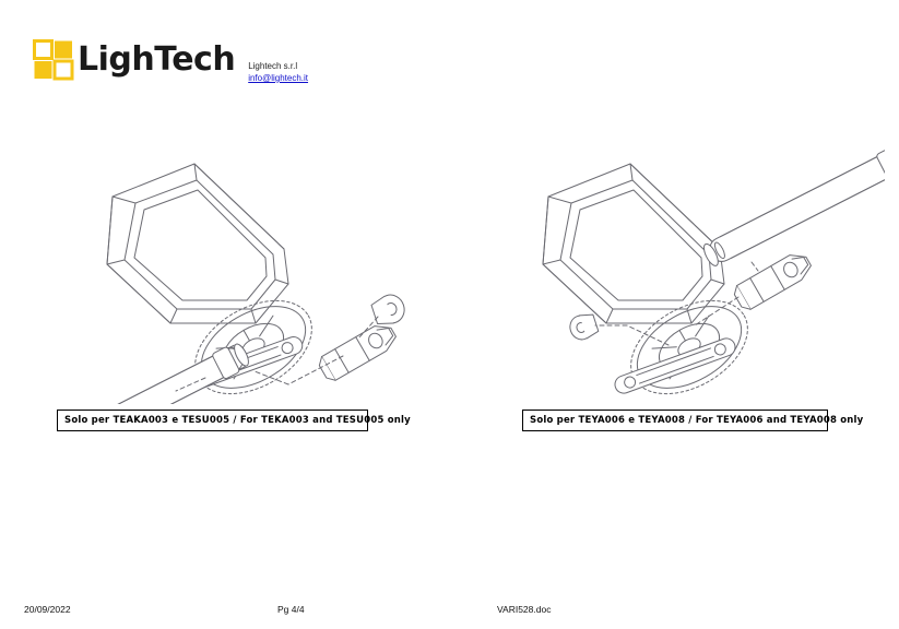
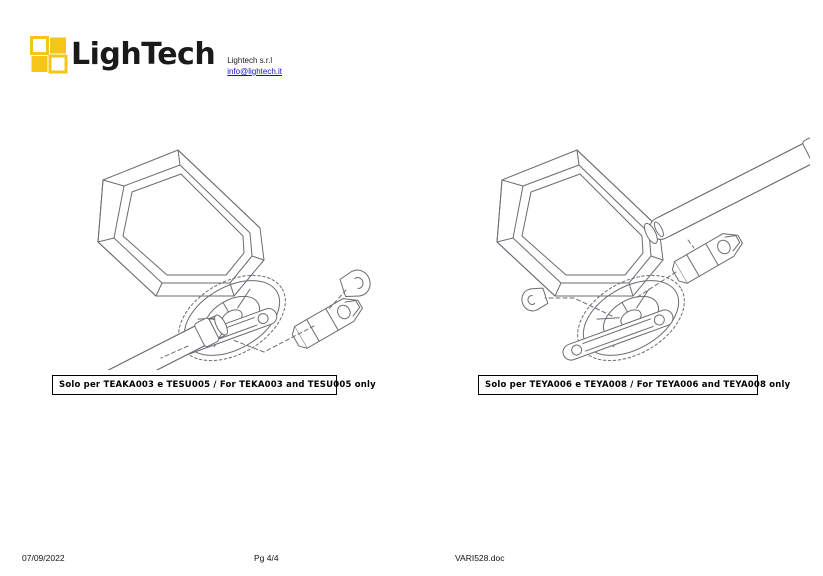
  LighTech
  Lightech s.r.l
  info@lightech.it
  Solo per TEAKA003 e TESU005 / For TEKA003 and TESU005 only
  Solo per TEYA006 e TEYA008 / For TEYA006 and TEYA008 only
- 20/09/2022
+ 07/09/2022
  Pg 4/4
  VARI528.doc
